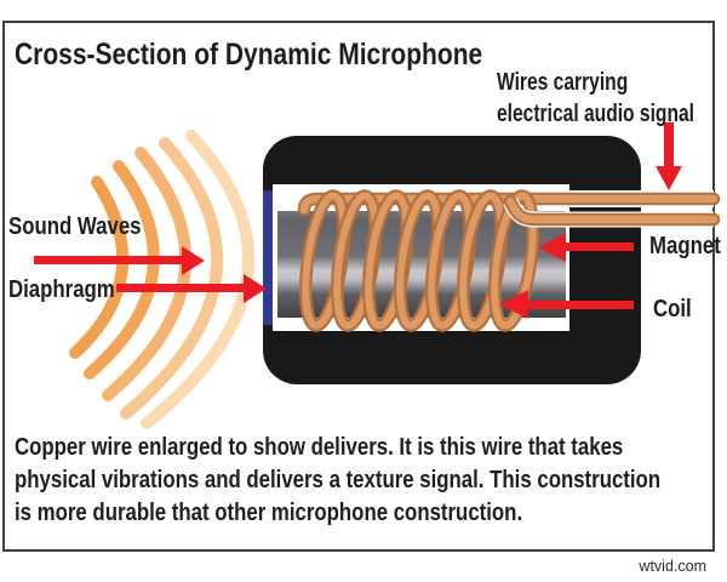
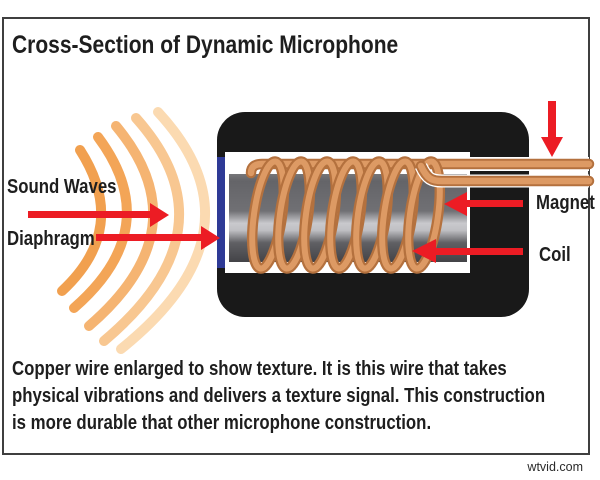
  Cross-Section of Dynamic Microphone
- Wires carrying
- electrical audio signal
  Sound Waves
  Diaphragm
  Magnet
  Coil
- Copper wire enlarged to show delivers. It is this wire that takes
+ Copper wire enlarged to show texture. It is this wire that takes
  physical vibrations and delivers a texture signal. This construction
  is more durable that other microphone construction.
  wtvid.com
